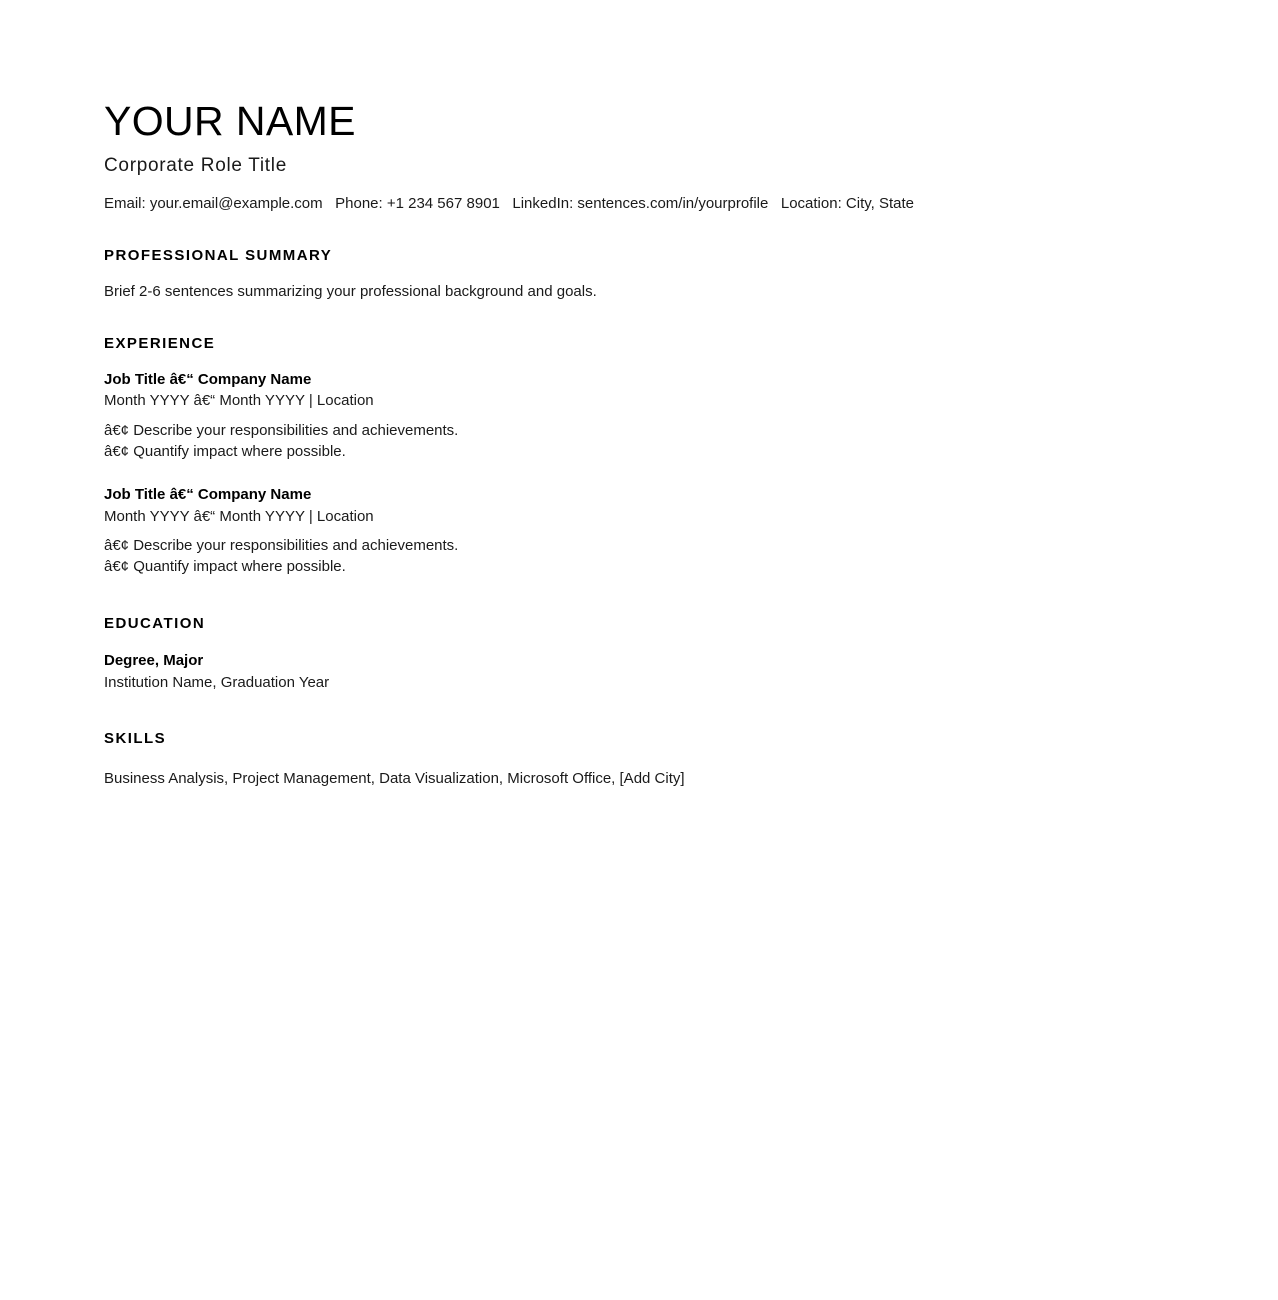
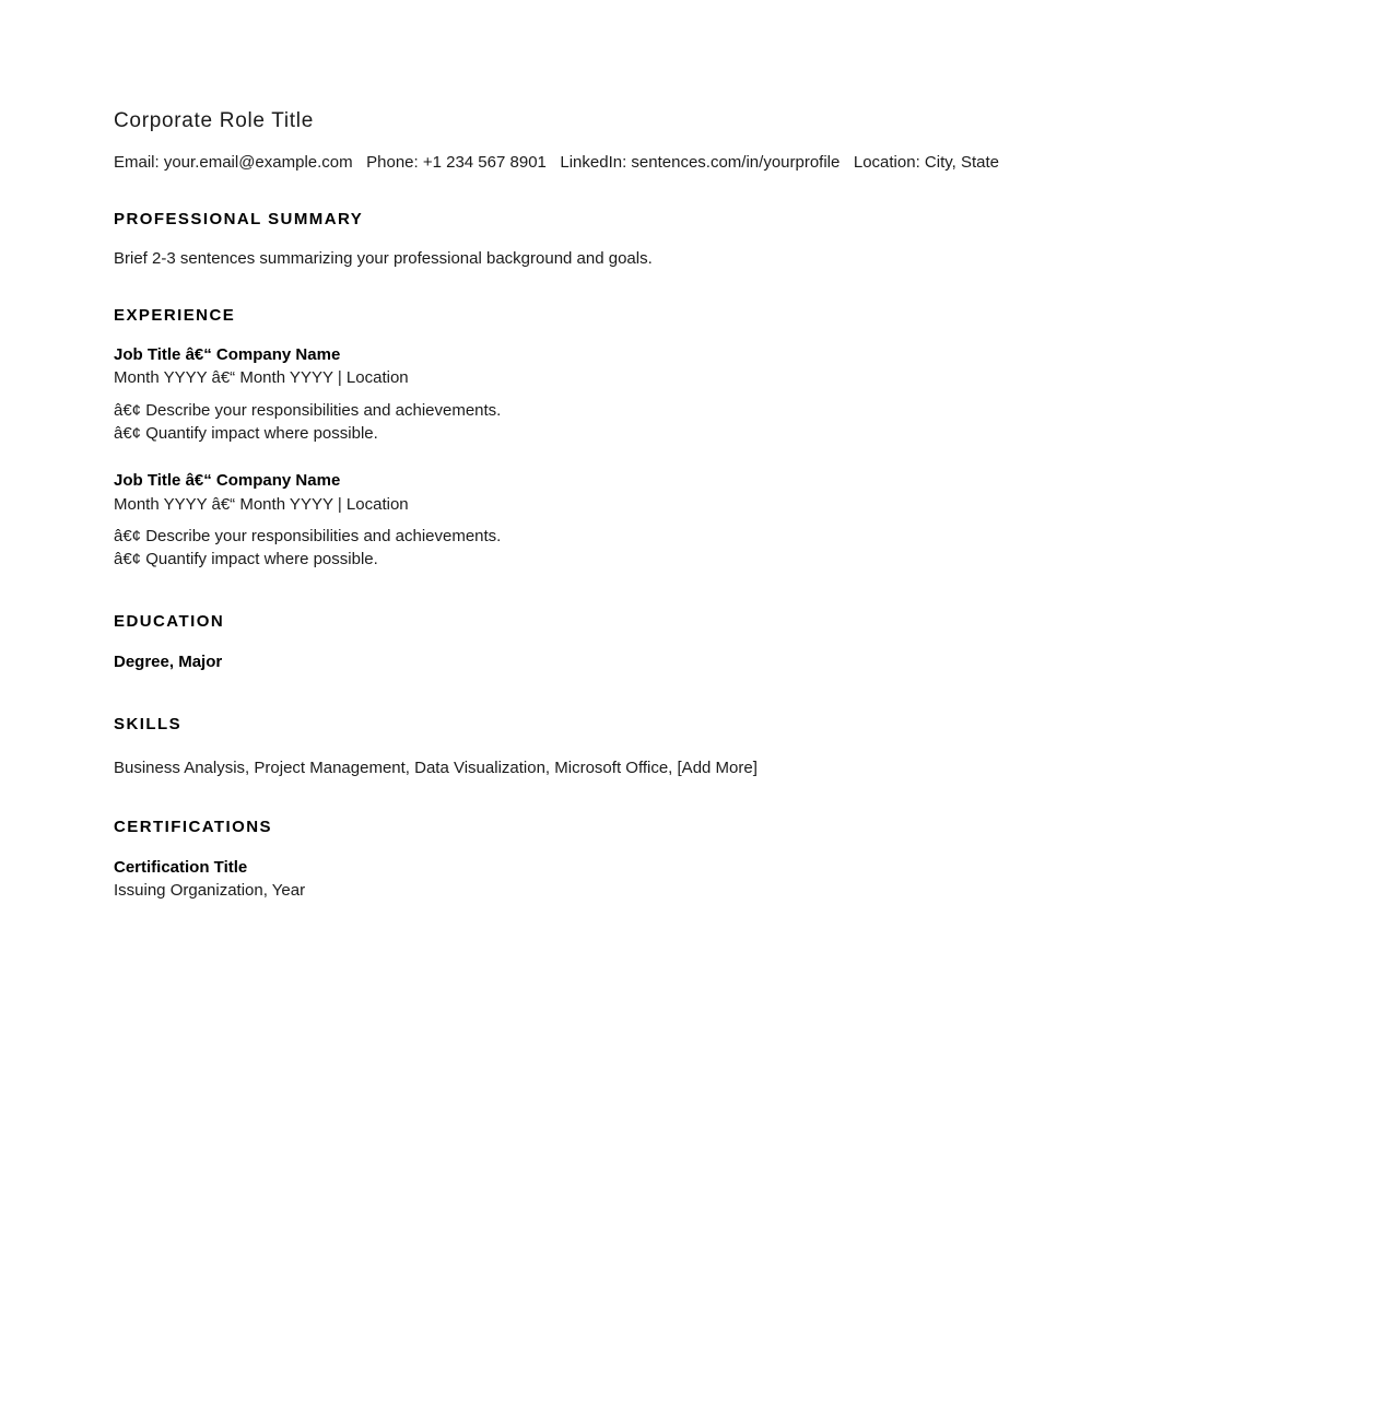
- YOUR NAME
  Corporate Role Title
  Email: your.email@example.com Phone: +1 234 567 8901 LinkedIn: sentences.com/in/yourprofile Location: City, State
  PROFESSIONAL SUMMARY
- Brief 2-6 sentences summarizing your professional background and goals.
+ Brief 2-3 sentences summarizing your professional background and goals.
  EXPERIENCE
  Job Title â€“ Company Name
  Month YYYY â€“ Month YYYY | Location
  â€¢ Describe your responsibilities and achievements.
  â€¢ Quantify impact where possible.
  Job Title â€“ Company Name
  Month YYYY â€“ Month YYYY | Location
  â€¢ Describe your responsibilities and achievements.
  â€¢ Quantify impact where possible.
  EDUCATION
  Degree, Major
- Institution Name, Graduation Year
  SKILLS
- Business Analysis, Project Management, Data Visualization, Microsoft Office, [Add City]
+ Business Analysis, Project Management, Data Visualization, Microsoft Office, [Add More]
+ CERTIFICATIONS
+ Certification Title
+ Issuing Organization, Year
